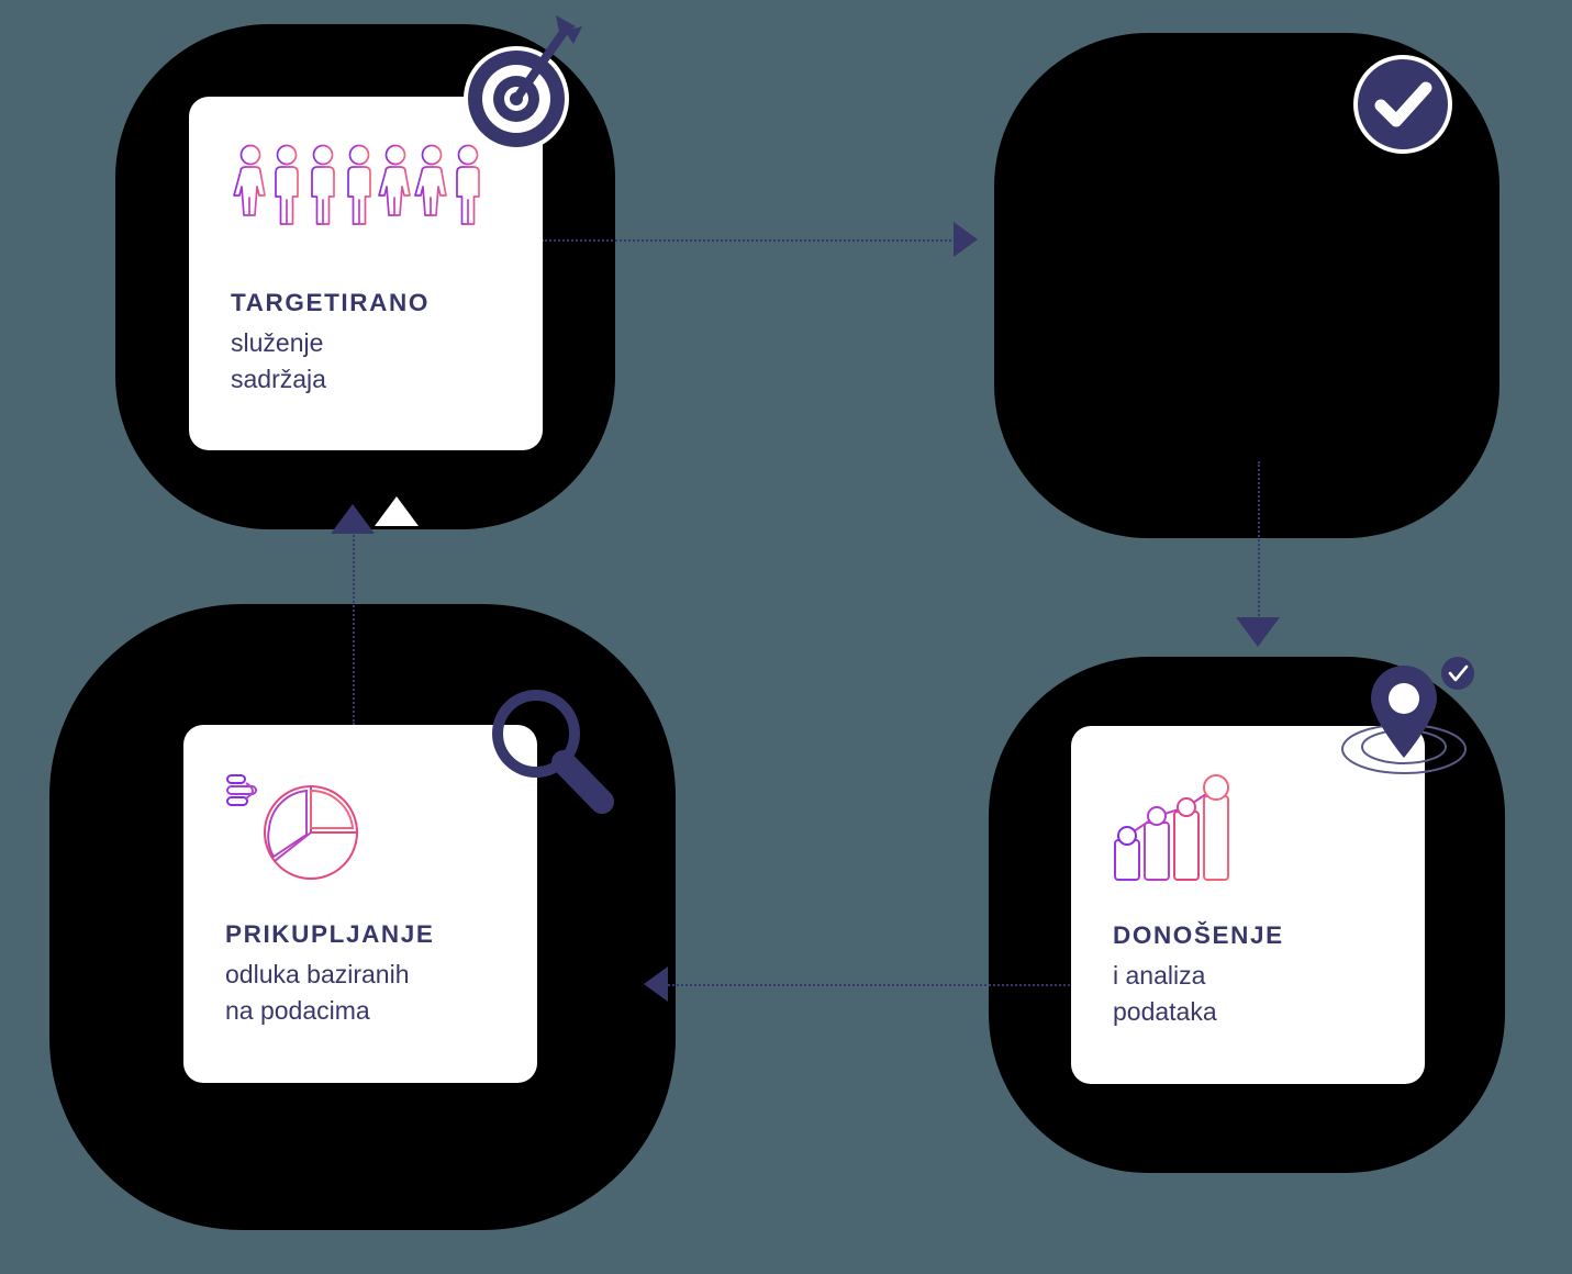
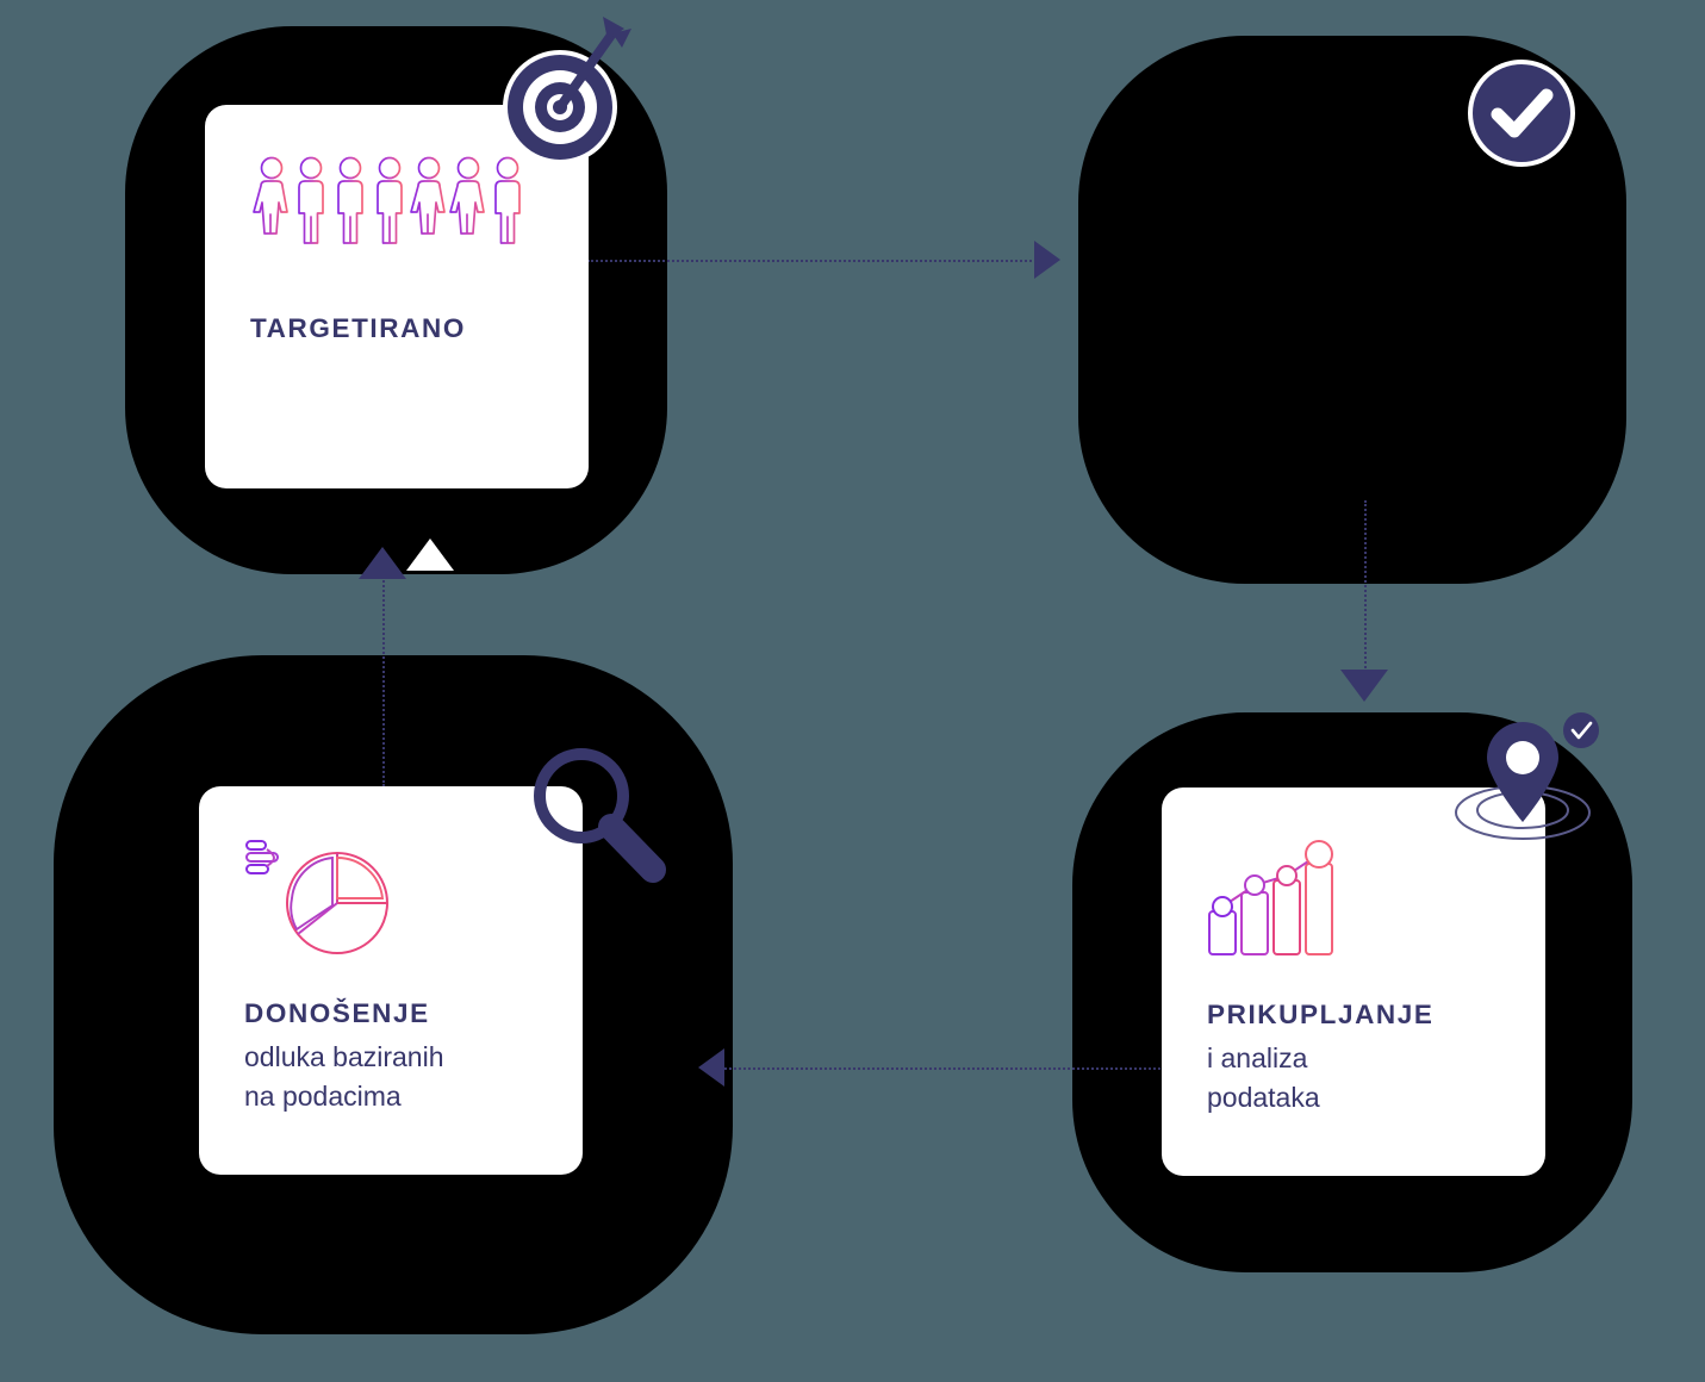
  TARGETIRANO
- služenje
- sadržaja
- PRIKUPLJANJE
+ DONOŠENJE
  odluka baziranih
  na podacima
- DONOŠENJE
+ PRIKUPLJANJE
  i analiza
  podataka
